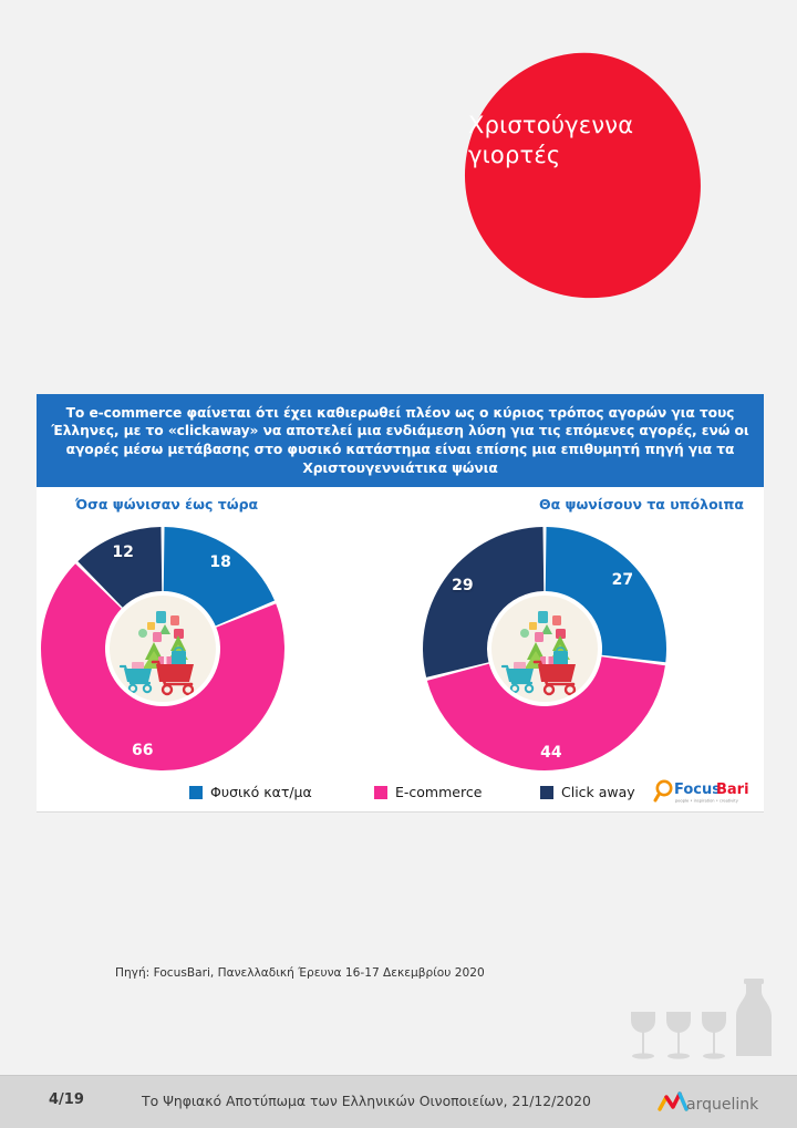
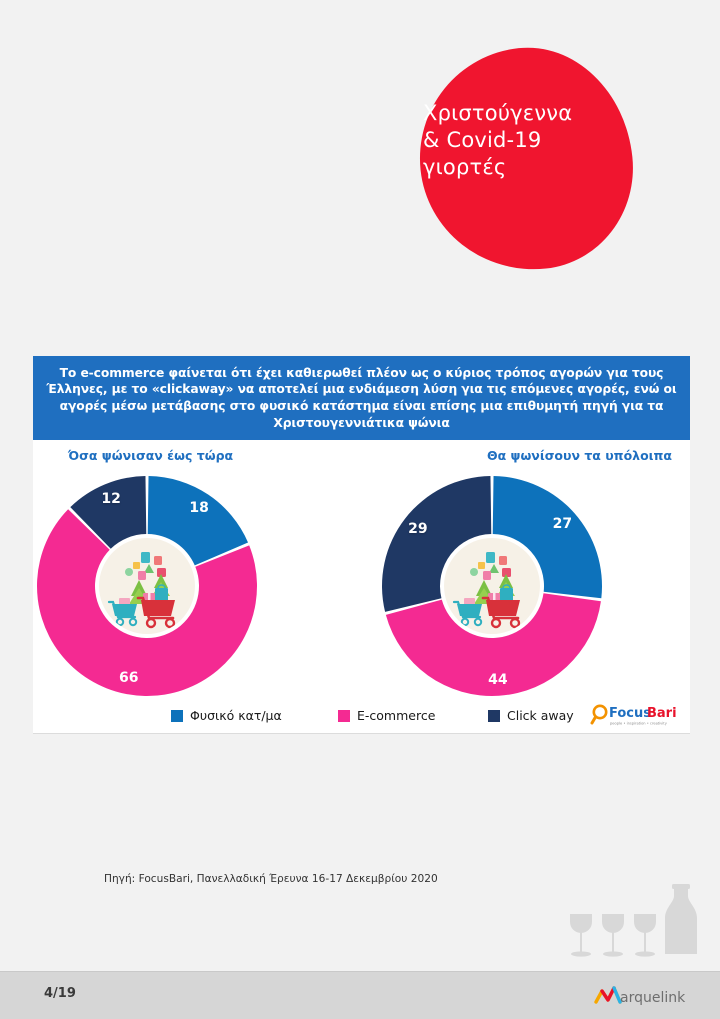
  Χριστούγεννα
+ & Covid-19
  γιορτές
  Το e-commerce φαίνεται ότι έχει καθιερωθεί πλέον ως ο κύριος τρόπος αγορών για τους Έλληνες, με το «clickaway» να αποτελεί μια ενδιάμεση λύση για τις επόμενες αγορές, ενώ οι αγορές μέσω μετάβασης στο φυσικό κατάστημα είναι επίσης μια επιθυμητή πηγή για τα Χριστουγεννιάτικα ψώνια
  Όσα ψώνισαν έως τώρα
  Θα ψωνίσουν τα υπόλοιπα
  18
  66
  12
  27
  44
  29
  Φυσικό κατ/μα
  E-commerce
  Click away
  Focus
  Bari
  Πηγή: FocusBari, Πανελλαδική Έρευνα 16-17 Δεκεμβρίου 2020
  4/19
- Το Ψηφιακό Αποτύπωμα των Ελληνικών Οινοποιείων, 21/12/2020
  arquelink
